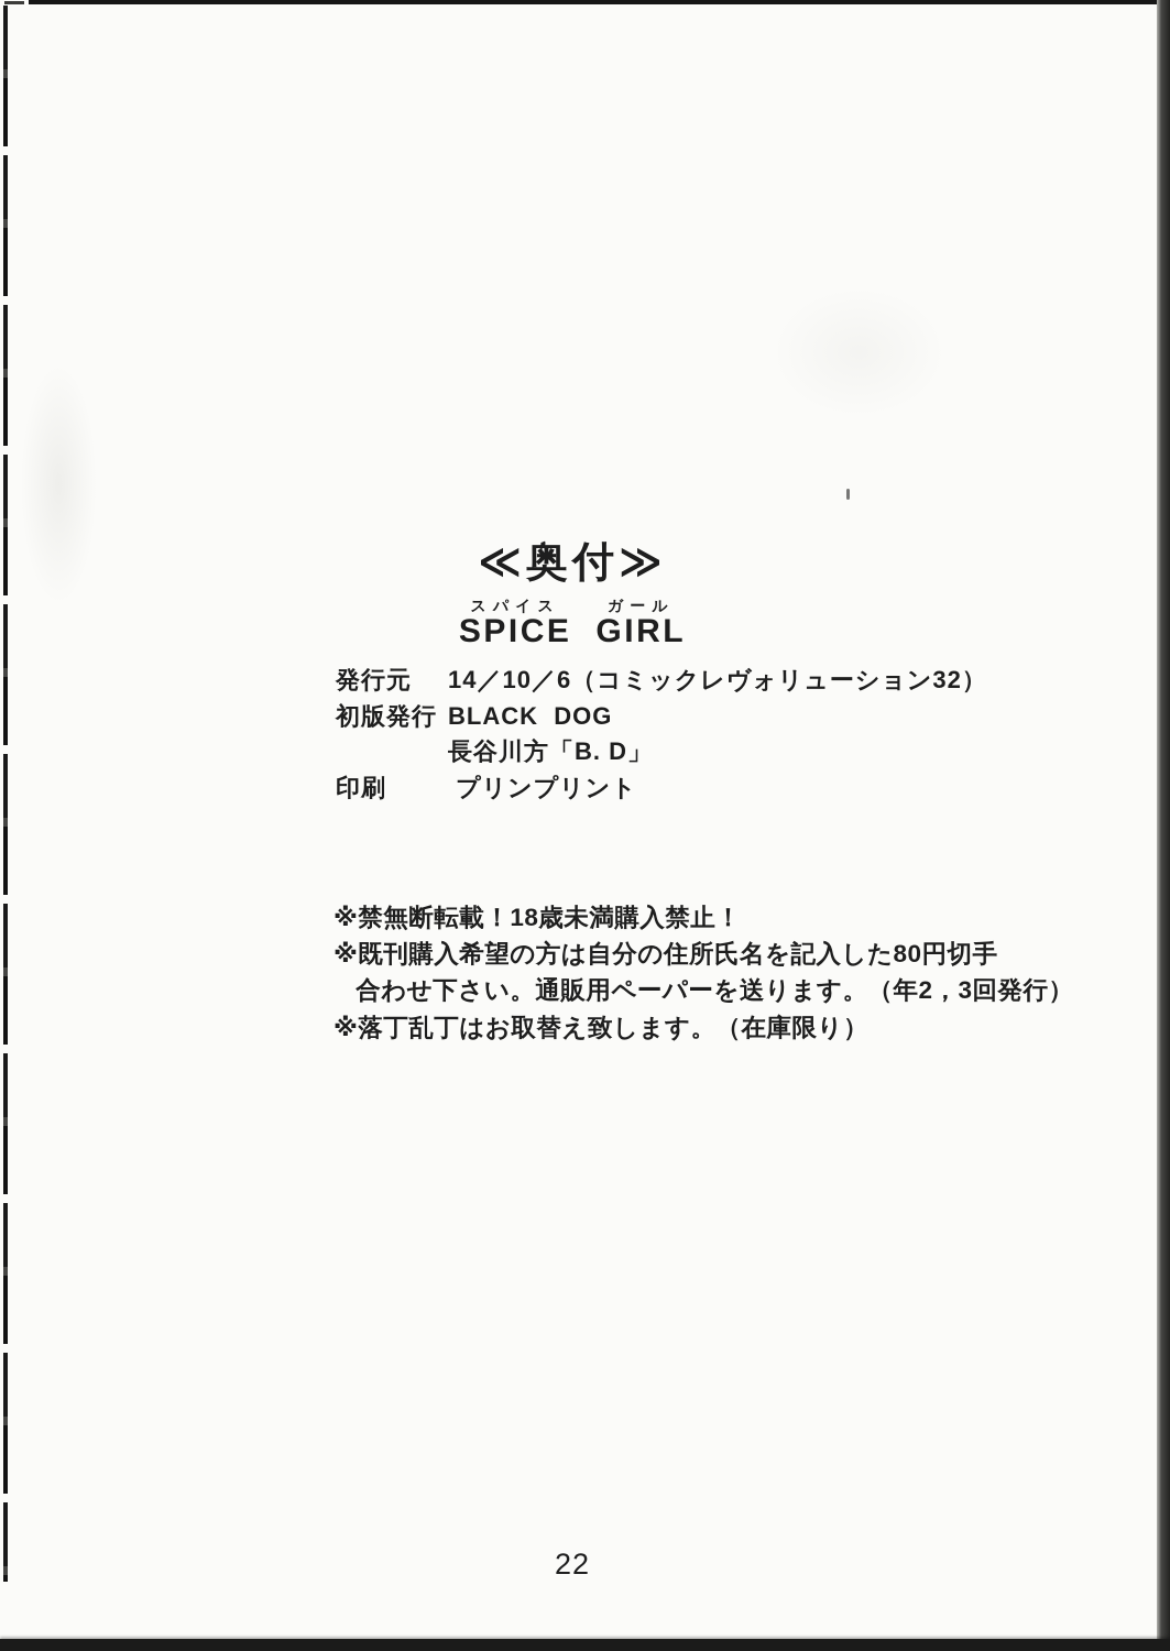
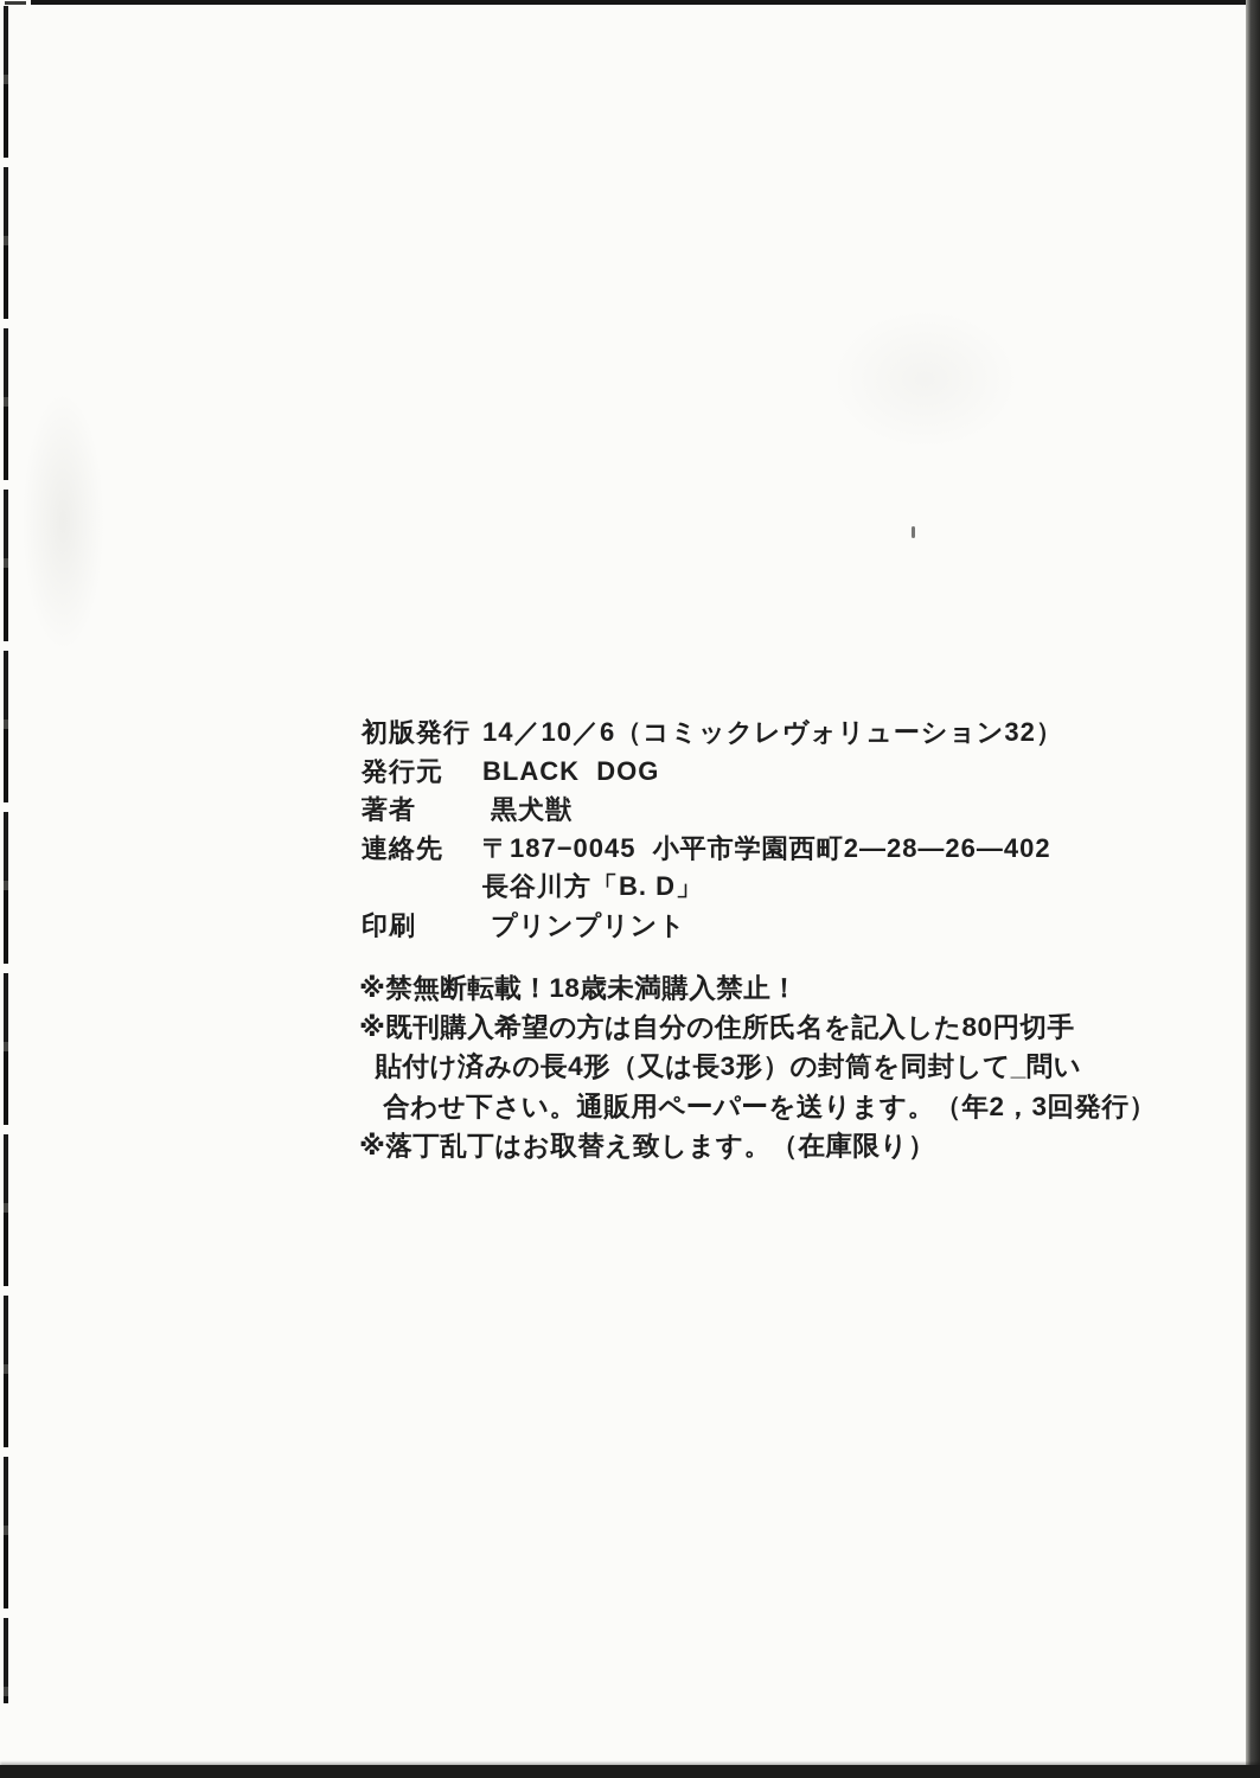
- ≪奥付≫
- スパイス
- SPICE
- ガール
- GIRL
- 発行元
+ 初版発行
  14／10／6（コミックレヴォリューション32）
- 初版発行
+ 発行元
  BLACK DOG
+ 著者
+ 黒犬獣
+ 連絡先
+ 〒187−0045 小平市学園西町2—28—26—402
  長谷川方「B. D」
  印刷
  プリンプリント
  ※禁無断転載！18歳未満購入禁止！
  ※既刊購入希望の方は自分の住所氏名を記入した80円切手
+ 貼付け済みの長4形（又は長3形）の封筒を同封して_問い
  合わせ下さい。通販用ペーパーを送ります。（年2，3回発行）
  ※落丁乱丁はお取替え致します。（在庫限り）
- 22
